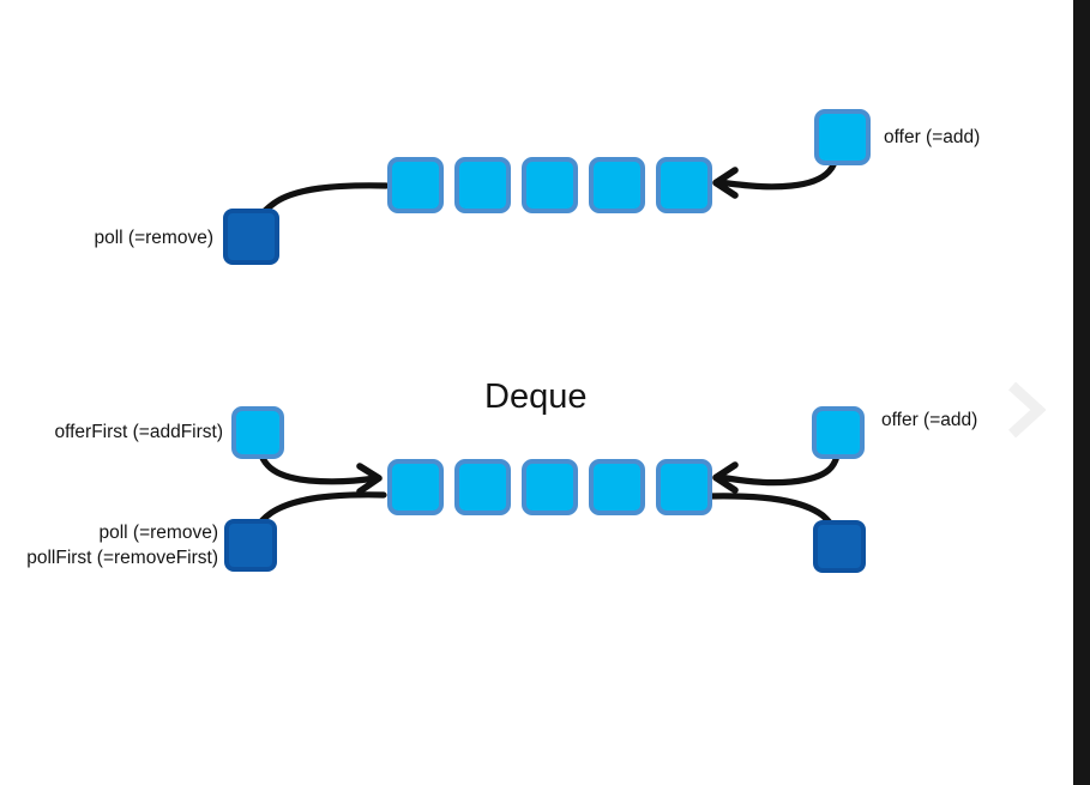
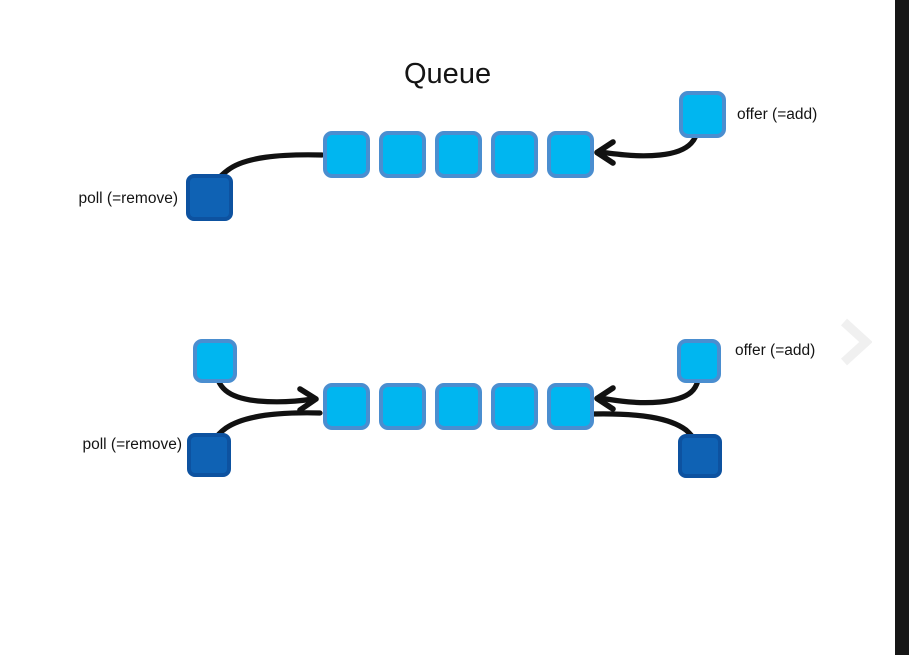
+ Queue
  offer (=add)
  poll (=remove)
- Deque
- offerFirst (=addFirst)
  poll (=remove)
- pollFirst (=removeFirst)
  offer (=add)
